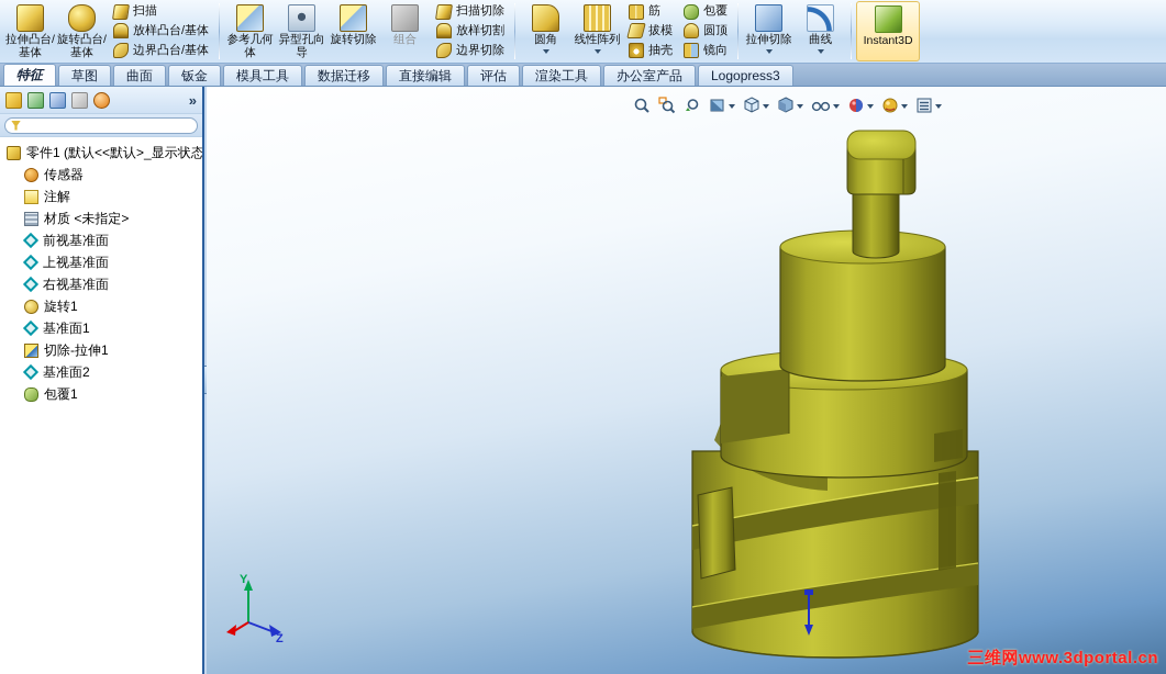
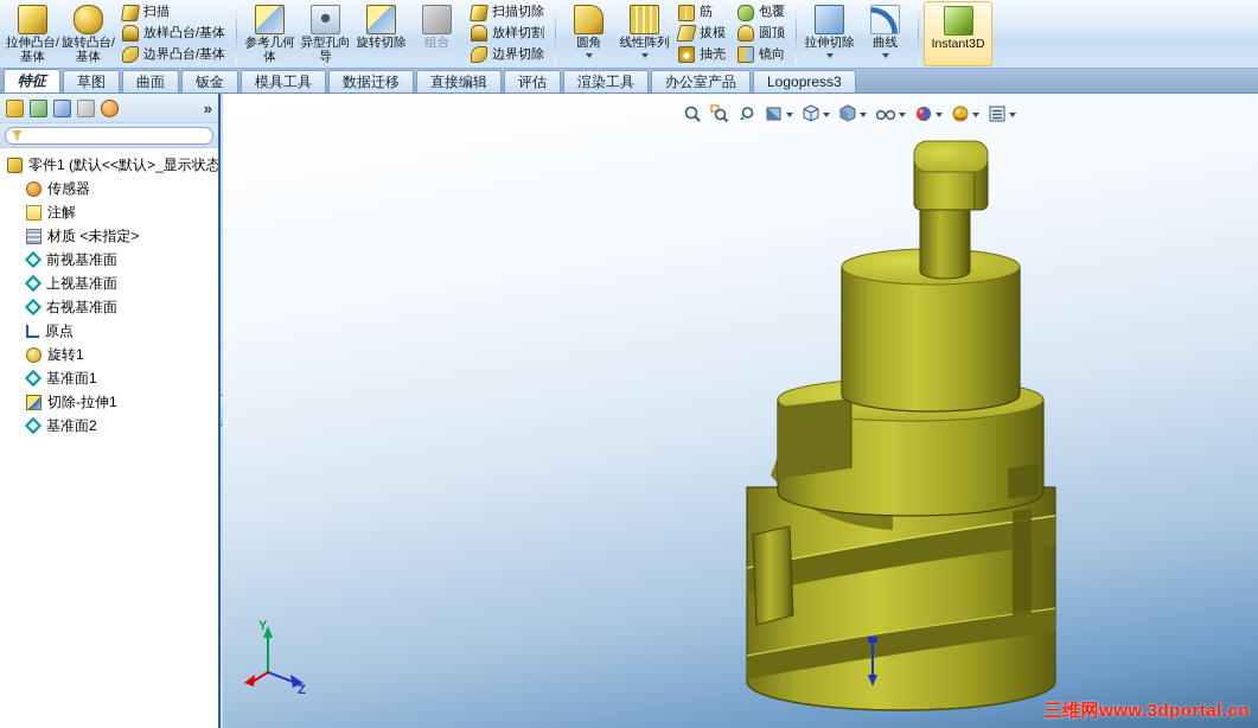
  拉伸凸台/基体
  旋转凸台/基体
  扫描
  放样凸台/基体
  边界凸台/基体
  参考几何体
  异型孔向导
  旋转切除
  组合
  扫描切除
  放样切割
  边界切除
  圆角
  线性阵列
  筋
  拔模
  抽壳
  包覆
  圆顶
  镜向
  拉伸切除
  曲线
  Instant3D
  特征
  草图
  曲面
  钣金
  模具工具
  数据迁移
  直接编辑
  评估
  渲染工具
  办公室产品
  Logopress3
  »
  零件1 (默认<<默认>_显示状态
  传感器
  注解
  材质 <未指定>
  前视基准面
  上视基准面
  右视基准面
+ 原点
  旋转1
  基准面1
  切除-拉伸1
  基准面2
- 包覆1
  Y
  Z
  三维网www.3dportal.cn
